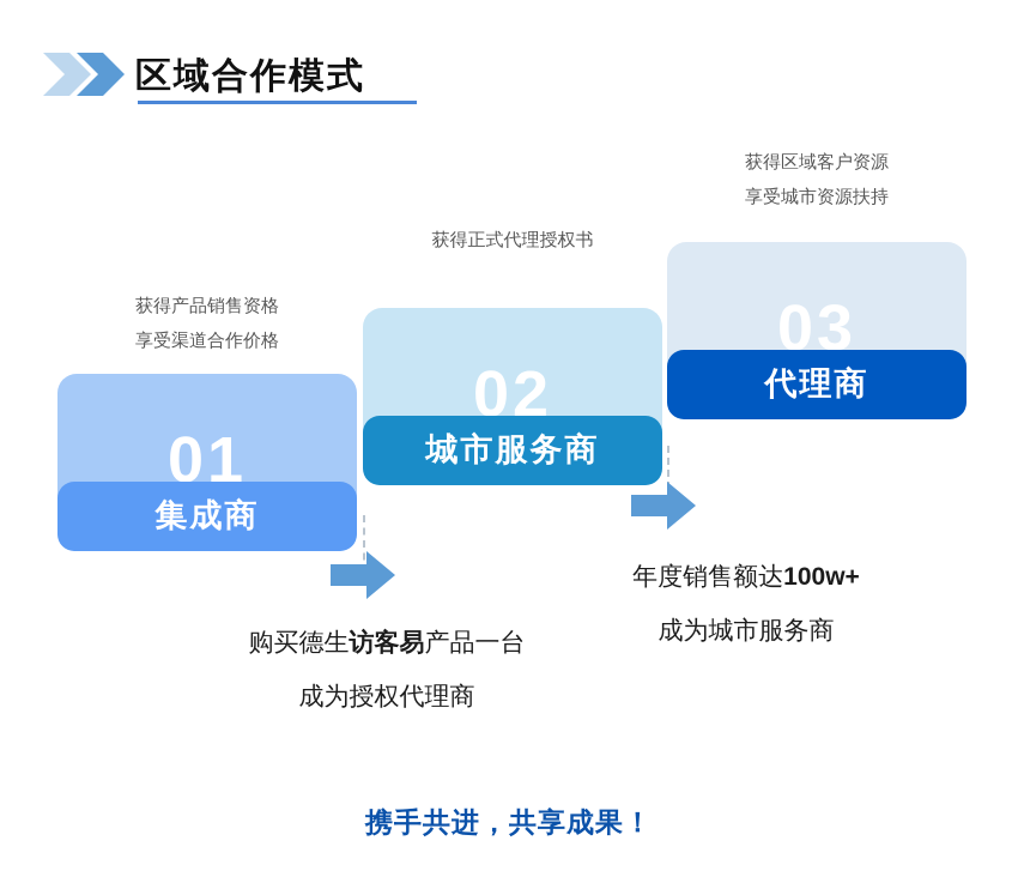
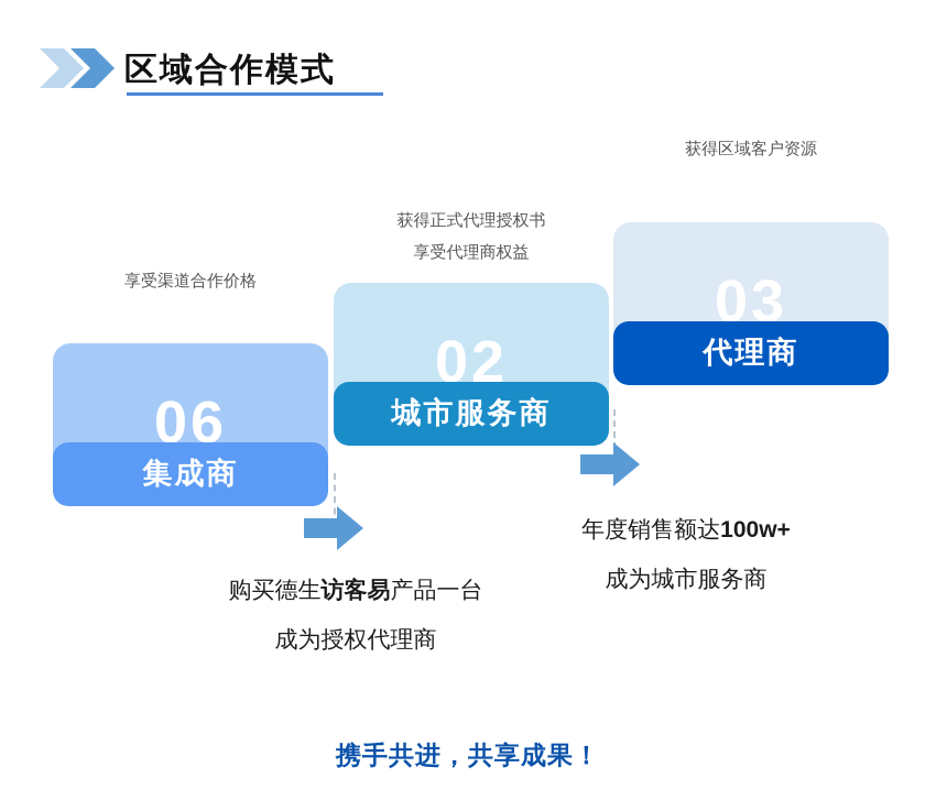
  区域合作模式
- 获得产品销售资格
  享受渠道合作价格
  获得正式代理授权书
+ 享受代理商权益
  获得区域客户资源
- 享受城市资源扶持
- 01
+ 06
  集成商
  02
  城市服务商
  03
  代理商
  购买德生访客易产品一台
  成为授权代理商
  年度销售额达100w+
  成为城市服务商
  携手共进，共享成果！
